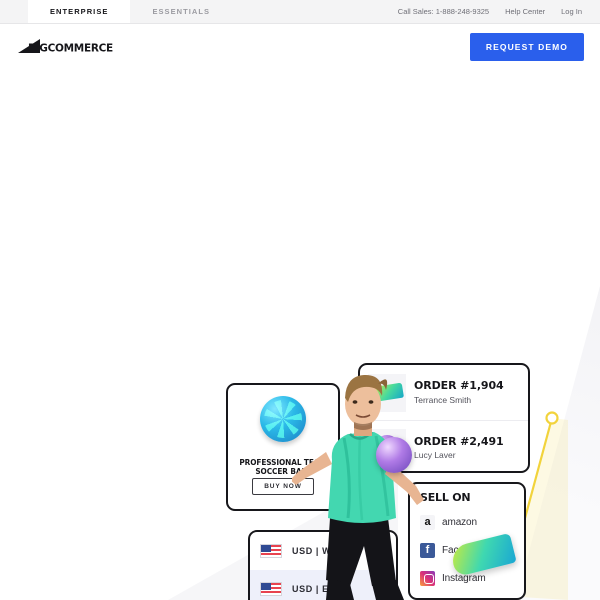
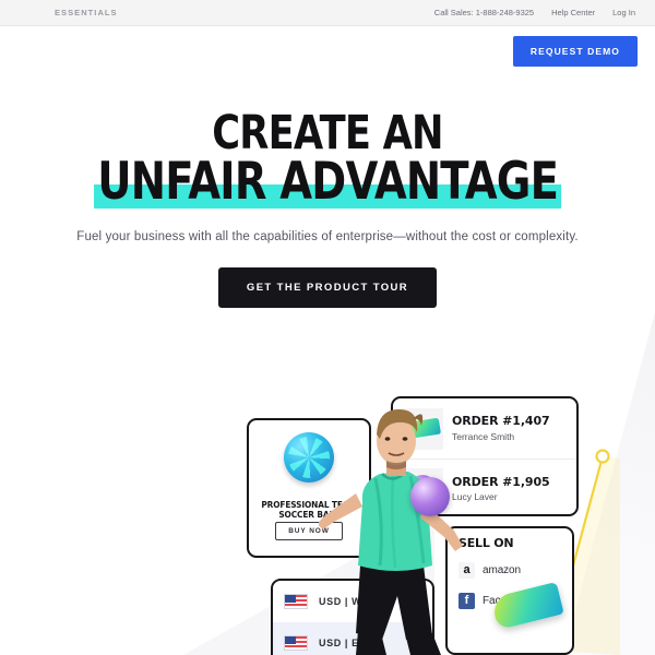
- ENTERPRISE
  ESSENTIALS
  Call Sales: 1-888-248-9325
  Help Center
  Log In
- BIGCOMMERCE
  REQUEST DEMO
+ CREATE AN
+ UNFAIR ADVANTAGE
+ Fuel your business with all the capabilities of enterprise—without the cost or complexity.
+ GET THE PRODUCT TOUR
  PROFESSIONAL T
  SOCCER B
- ORDER #1,904
+ ORDER #1,407
  Terrance Smith
- ORDER #2,491
+ ORDER #1,905
  Lucy Laver
  SELL ON
  amazon
- Instagram
  USD | W
  USD | E
